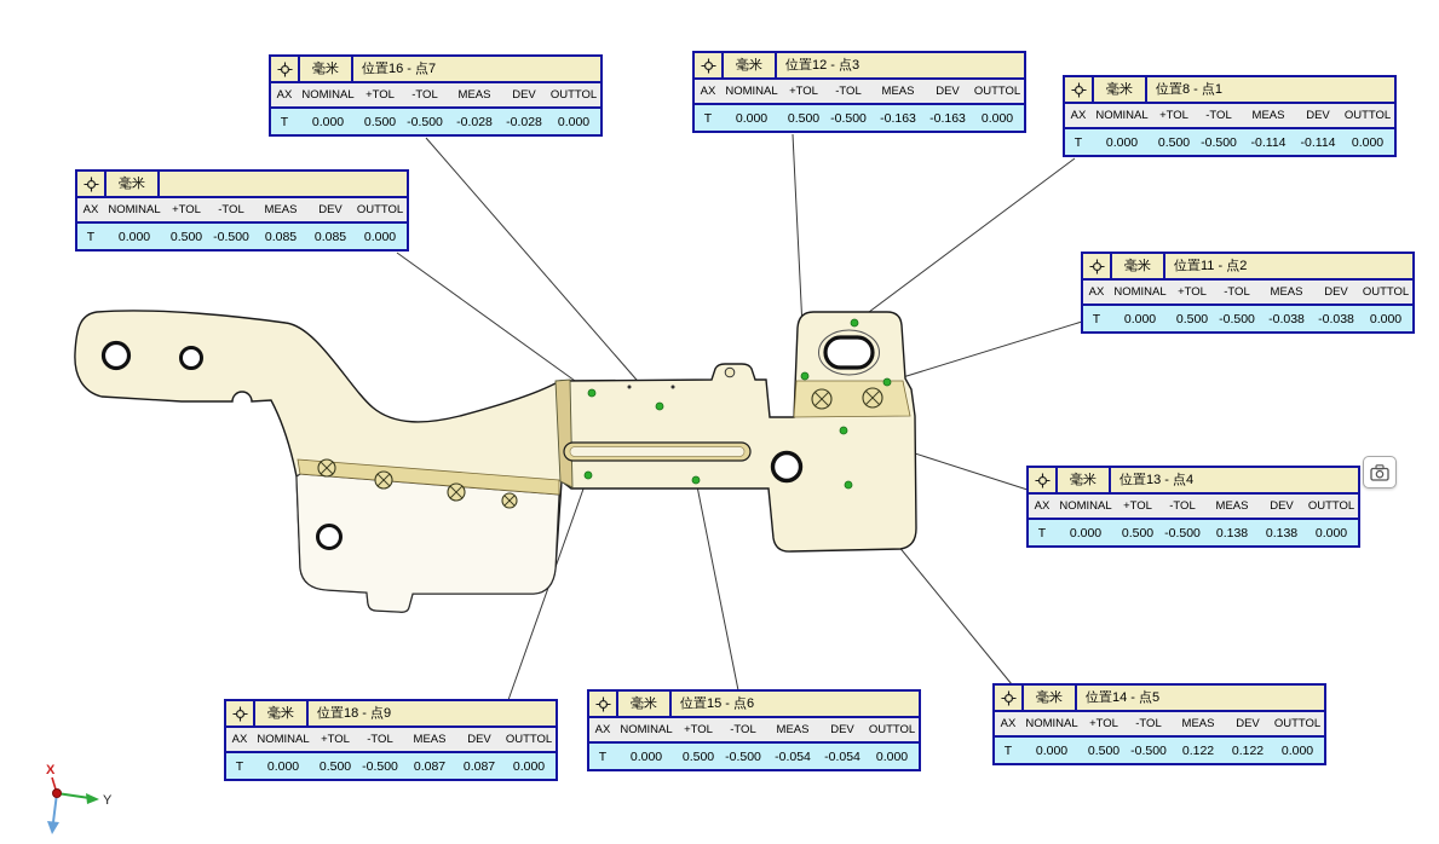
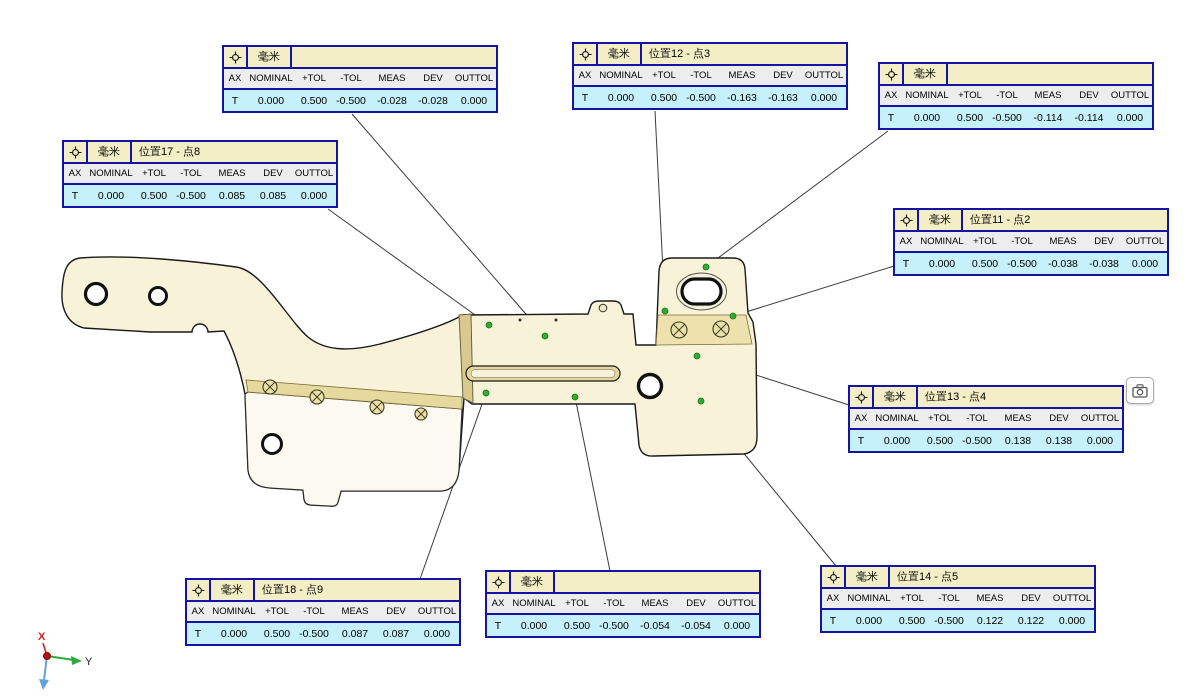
  X
  Y
  毫米
- 位置16 - 点7
  AX
  NOMINAL
  +TOL
  -TOL
  MEAS
  DEV
  OUTTOL
  T
  0.000
  0.500
  -0.500
  -0.028
  -0.028
  0.000
  毫米
  位置12 - 点3
  AX
  NOMINAL
  +TOL
  -TOL
  MEAS
  DEV
  OUTTOL
  T
  0.000
  0.500
  -0.500
  -0.163
  -0.163
  0.000
  毫米
- 位置8 - 点1
  AX
  NOMINAL
  +TOL
  -TOL
  MEAS
  DEV
  OUTTOL
  T
  0.000
  0.500
  -0.500
  -0.114
  -0.114
  0.000
  毫米
+ 位置17 - 点8
  AX
  NOMINAL
  +TOL
  -TOL
  MEAS
  DEV
  OUTTOL
  T
  0.000
  0.500
  -0.500
  0.085
  0.085
  0.000
  毫米
  位置11 - 点2
  AX
  NOMINAL
  +TOL
  -TOL
  MEAS
  DEV
  OUTTOL
  T
  0.000
  0.500
  -0.500
  -0.038
  -0.038
  0.000
  毫米
  位置13 - 点4
  AX
  NOMINAL
  +TOL
  -TOL
  MEAS
  DEV
  OUTTOL
  T
  0.000
  0.500
  -0.500
  0.138
  0.138
  0.000
  毫米
  位置14 - 点5
  AX
  NOMINAL
  +TOL
  -TOL
  MEAS
  DEV
  OUTTOL
  T
  0.000
  0.500
  -0.500
  0.122
  0.122
  0.000
  毫米
- 位置15 - 点6
  AX
  NOMINAL
  +TOL
  -TOL
  MEAS
  DEV
  OUTTOL
  T
  0.000
  0.500
  -0.500
  -0.054
  -0.054
  0.000
  毫米
  位置18 - 点9
  AX
  NOMINAL
  +TOL
  -TOL
  MEAS
  DEV
  OUTTOL
  T
  0.000
  0.500
  -0.500
  0.087
  0.087
  0.000
